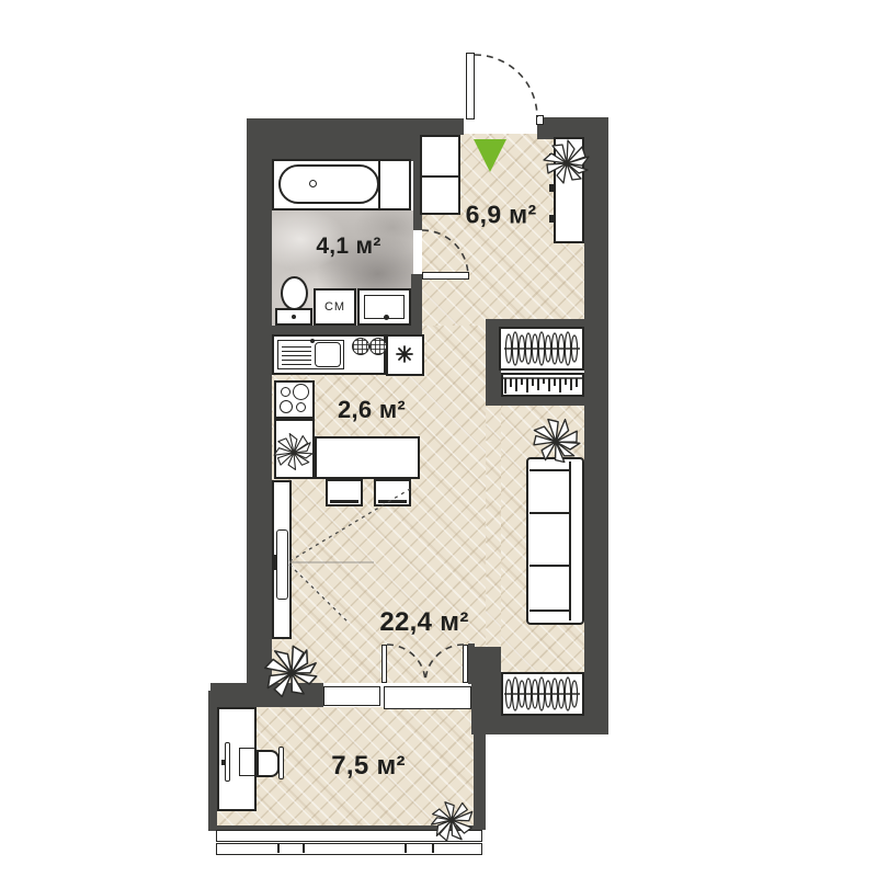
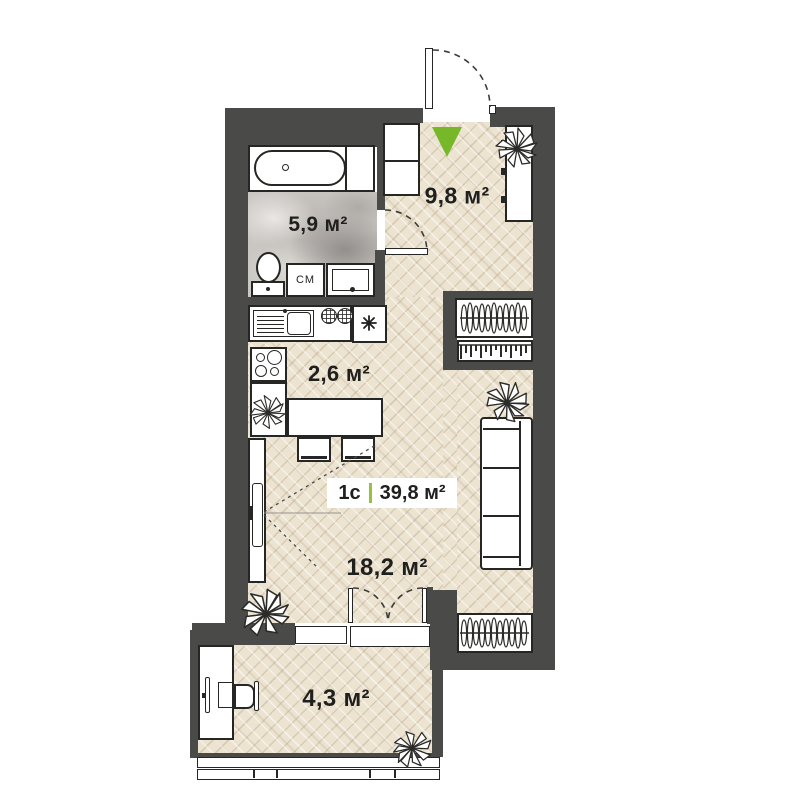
  СМ
- 4,1 м²
+ 5,9 м²
- 6,9 м²
+ 9,8 м²
  2,6 м²
- 22,4 м²
+ 18,2 м²
- 7,5 м²
+ 4,3 м²
+ 1с
+ 39,8 м²
